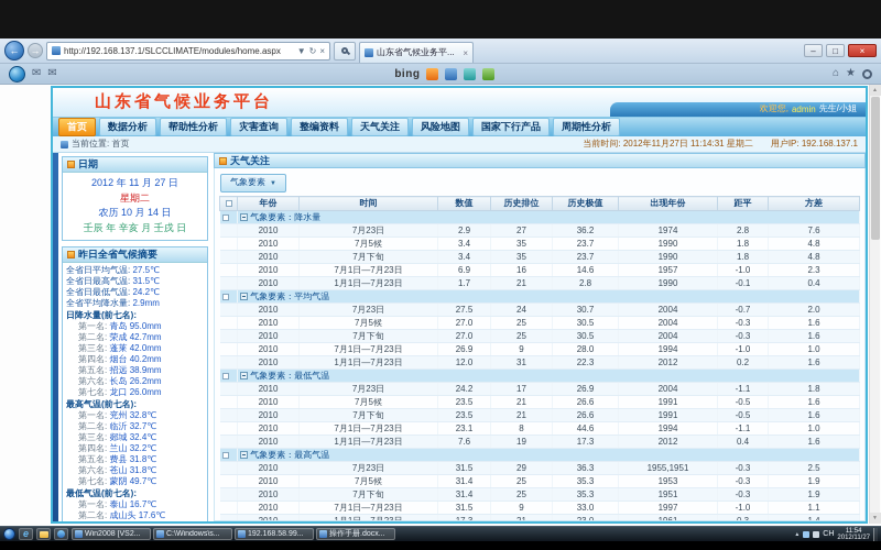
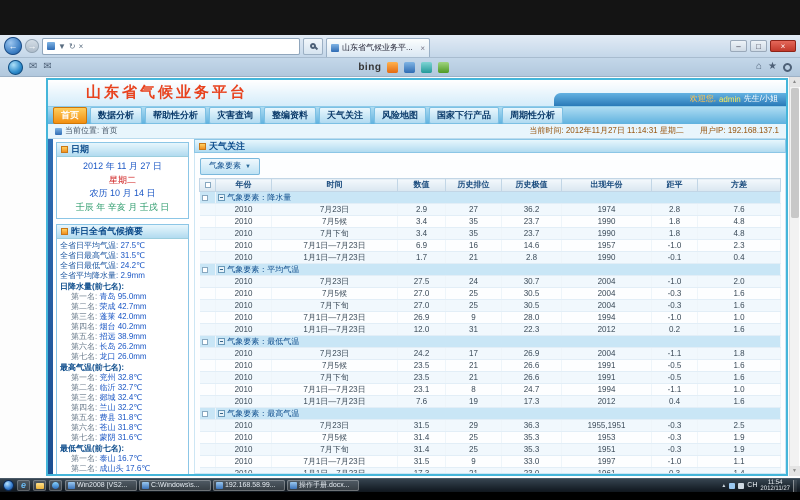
  ←
  →
- http://192.168.137.1/SLCCLIMATE/modules/home.aspx
  ▼
  ↻
  ×
  山东省气候业务平...
  ×
  –
  □
  ×
  ✉
  ✉
  bing
  ⌂
  ★
  山东省气候业务平台
  欢迎您,
  admin
  先生/小姐
  首页
  数据分析
  帮助性分析
  灾害查询
  整编资料
  天气关注
  风险地图
  国家下行产品
  周期性分析
  当前位置: 首页
  当前时间: 2012年11月27日 11:14:31 星期二
  用户IP: 192.168.137.1
  日期
  2012 年 11 月 27 日
  星期二
  农历 10 月 14 日
  壬辰 年 辛亥 月 壬戌 日
  昨日全省气候摘要
  全省日平均气温: 27.5℃
  全省日最高气温: 31.5℃
  全省日最低气温: 24.2℃
  全省平均降水量: 2.9mm
  日降水量(前七名):
  第一名: 青岛 95.0mm
  第二名: 荣成 42.7mm
  第三名: 蓬莱 42.0mm
  第四名: 烟台 40.2mm
  第五名: 招远 38.9mm
  第六名: 长岛 26.2mm
  第七名: 龙口 26.0mm
  最高气温(前七名):
  第一名: 兖州 32.8℃
  第二名: 临沂 32.7℃
  第三名: 郯城 32.4℃
  第四名: 兰山 32.2℃
  第五名: 费县 31.8℃
  第六名: 苍山 31.8℃
- 第七名: 蒙阴 49.7℃
+ 第七名: 蒙阴 31.6℃
  最低气温(前七名):
  第一名: 泰山 16.7℃
  第二名: 成山头 17.6℃
  天气关注
  气象要素
  	年份	时间	数值	历史排位	历史极值	出现年份	距平	方差
  	气象要素：降水量
  	2010	7月23日	2.9	27	36.2	1974	2.8	7.6
  	2010	7月5候	3.4	35	23.7	1990	1.8	4.8
  	2010	7月下旬	3.4	35	23.7	1990	1.8	4.8
  	2010	7月1日—7月23日	6.9	16	14.6	1957	-1.0	2.3
  	2010	1月1日—7月23日	1.7	21	2.8	1990	-0.1	0.4
  	气象要素：平均气温
- 	2010	7月23日	27.5	24	30.7	2004	-0.7	2.0
+ 	2010	7月23日	27.5	24	30.7	2004	-1.0	2.0
  	2010	7月5候	27.0	25	30.5	2004	-0.3	1.6
  	2010	7月下旬	27.0	25	30.5	2004	-0.3	1.6
  	2010	7月1日—7月23日	26.9	9	28.0	1994	-1.0	1.0
  	2010	1月1日—7月23日	12.0	31	22.3	2012	0.2	1.6
  	气象要素：最低气温
  	2010	7月23日	24.2	17	26.9	2004	-1.1	1.8
  	2010	7月5候	23.5	21	26.6	1991	-0.5	1.6
  	2010	7月下旬	23.5	21	26.6	1991	-0.5	1.6
- 	2010	7月1日—7月23日	23.1	8	44.6	1994	-1.1	1.0
+ 	2010	7月1日—7月23日	23.1	8	24.7	1994	-1.1	1.0
  	2010	1月1日—7月23日	7.6	19	17.3	2012	0.4	1.6
  	气象要素：最高气温
  	2010	7月23日	31.5	29	36.3	1955,1951	-0.3	2.5
  	2010	7月5候	31.4	25	35.3	1953	-0.3	1.9
  	2010	7月下旬	31.4	25	35.3	1951	-0.3	1.9
  	2010	7月1日—7月23日	31.5	9	33.0	1997	-1.0	1.1
  e
